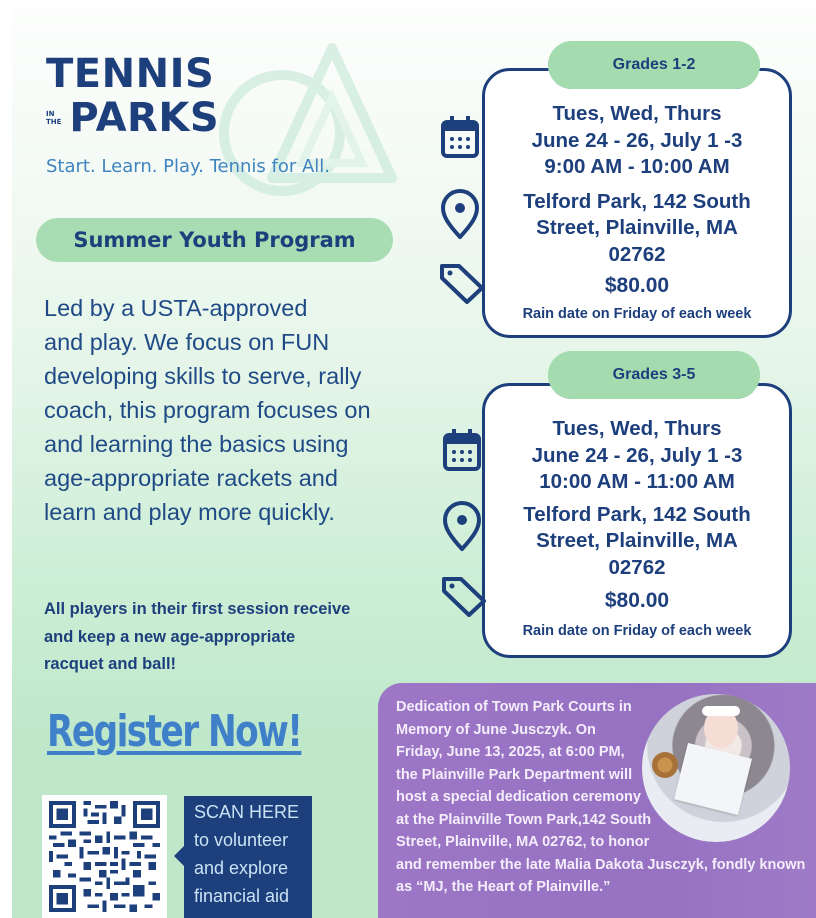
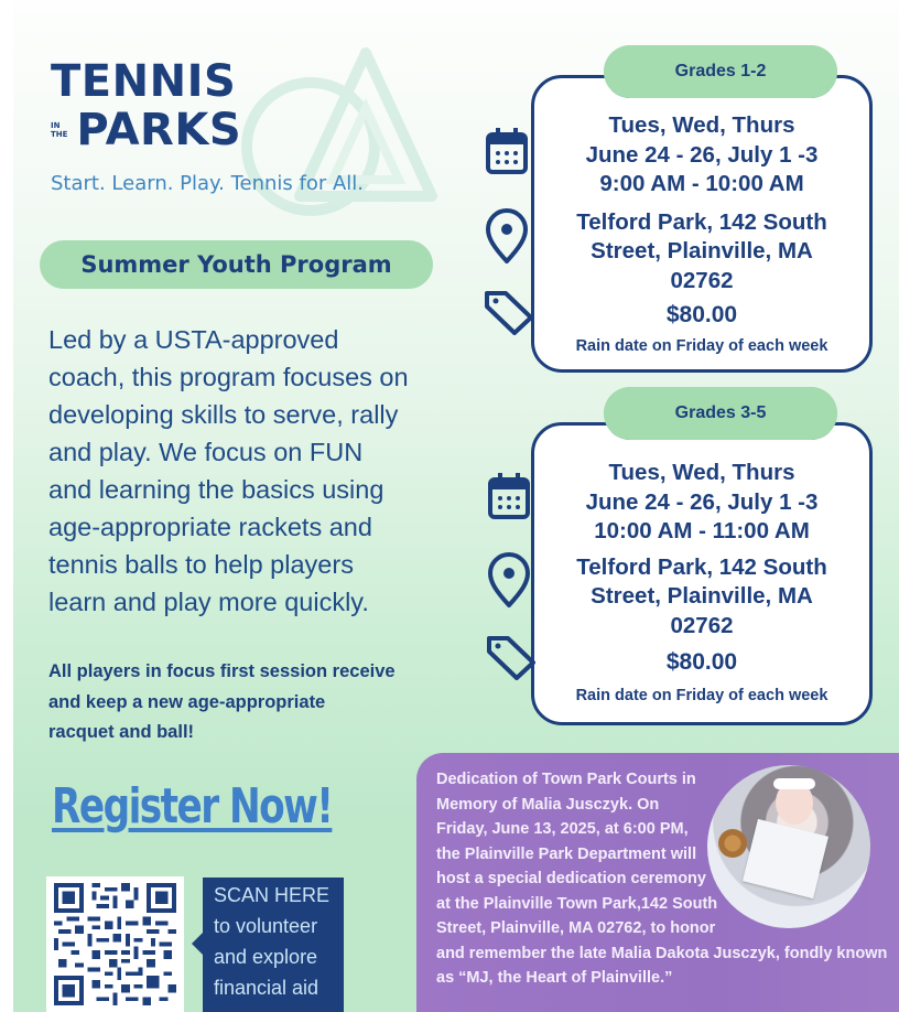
  TENNIS
  IN
  THE
  PARKS
  Start. Learn. Play. Tennis for All.
  Summer Youth Program
  Led by a USTA-approved
- and play. We focus on FUN
+ coach, this program focuses on
  developing skills to serve, rally
- coach, this program focuses on
+ and play. We focus on FUN
  and learning the basics using
  age-appropriate rackets and
+ tennis balls to help players
  learn and play more quickly.
- All players in their first session receive
+ All players in focus first session receive
  and keep a new age-appropriate
  racquet and ball!
  Register Now!
  SCAN HERE
  to volunteer
  and explore
  financial aid
  Grades 1-2
  Tues, Wed, Thurs
  June 24 - 26, July 1 -3
  9:00 AM - 10:00 AM
  Telford Park, 142 South
  Street, Plainville, MA
  02762
  $80.00
  Rain date on Friday of each week
  Grades 3-5
  Tues, Wed, Thurs
  June 24 - 26, July 1 -3
  10:00 AM - 11:00 AM
  Telford Park, 142 South
  Street, Plainville, MA
  02762
  $80.00
  Rain date on Friday of each week
- Dedication of Town Park Courts in Memory of June Jusczyk. On Friday, June 13, 2025, at 6:00 PM, the Plainville Park Department will host a special dedication ceremony at the Plainville Town Park,142 South Street, Plainville, MA 02762, to honor and remember the late Malia Dakota Jusczyk, fondly known as “MJ, the Heart of Plainville.”
+ Dedication of Town Park Courts in Memory of Malia Jusczyk. On Friday, June 13, 2025, at 6:00 PM, the Plainville Park Department will host a special dedication ceremony at the Plainville Town Park,142 South Street, Plainville, MA 02762, to honor and remember the late Malia Dakota Jusczyk, fondly known as “MJ, the Heart of Plainville.”
